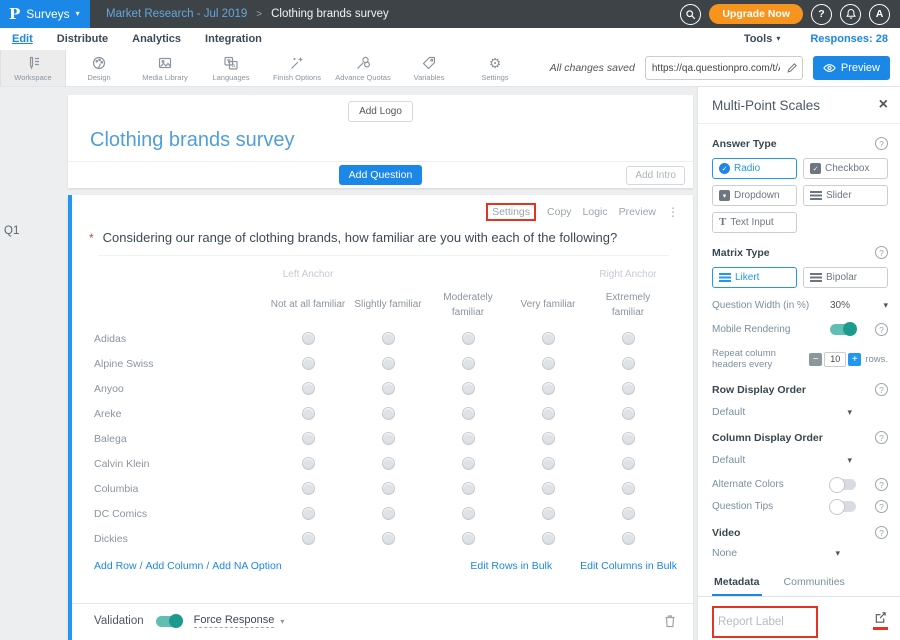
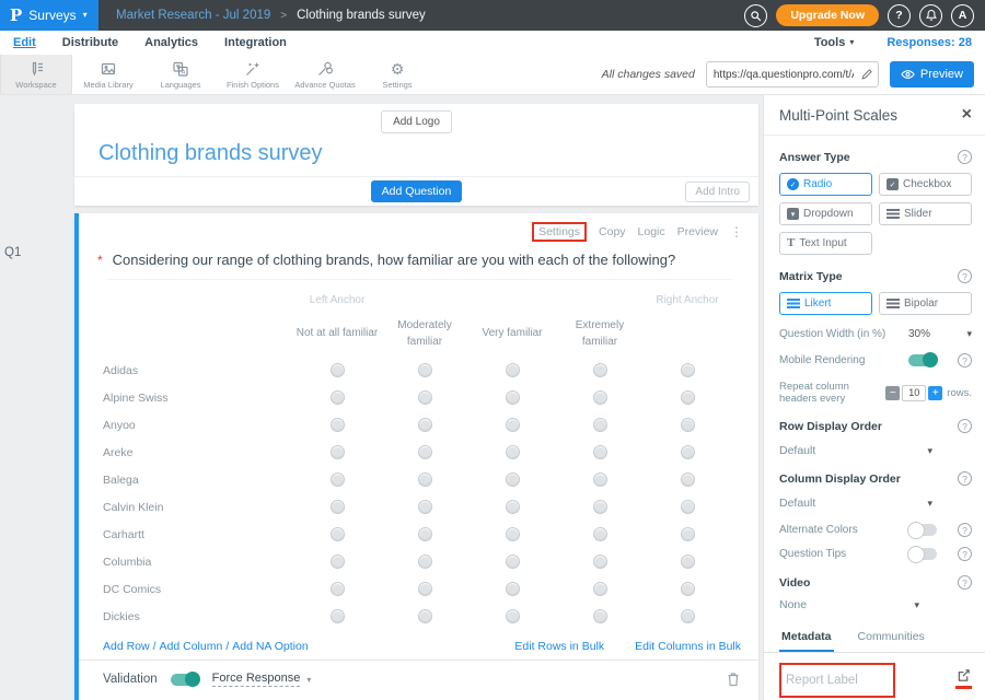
  P
  Surveys
  ▾
  Market Research - Jul 2019
  >
  Clothing brands survey
  Upgrade Now
  ?
  A
  Edit
  Distribute
  Analytics
  Integration
  Tools
  ▾
  Responses: 28
  Workspace
- Design
  Media Library
  Languages
  Finish Options
  Advance Quotas
- Variables
  ⚙
  Settings
  All changes saved
  https://qa.questionpro.com/t/
  Preview
  Q1
  Add Logo
  Clothing brands survey
  Add Question
  Add Intro
  Settings
  Copy
  Logic
  Preview
  ⋮
  *
  Considering our range of clothing brands, how familiar are you with each of the following?
  Left Anchor
  Right Anchor
  Not at all familiar
- Slightly familiar
  Moderately familiar
  Very familiar
  Extremely familiar
  Adidas
  Alpine Swiss
  Anyoo
  Areke
  Balega
  Calvin Klein
+ Carhartt
  Columbia
  DC Comics
  Dickies
  Add Row
  /
  Add Column
  /
  Add NA Option
  Edit Rows in Bulk
  Edit Columns in Bulk
  Validation
  Force Response
  ▾
  Multi-Point Scales
  ×
  Answer Type
  ?
  Radio
  Checkbox
  Dropdown
  Slider
  T
  Text Input
  Matrix Type
  ?
  Likert
  Bipolar
  Question Width (in %)
  30%
  ▾
  Mobile Rendering
  ?
  Repeat column headers every
  −
  10
  +
  rows.
  Row Display Order
  ?
  Default
  ▾
  Column Display Order
  ?
  Default
  ▾
  Alternate Colors
  ?
  Question Tips
  ?
  Video
  ?
  None
  ▾
  Metadata
  Communities
  Report Label
